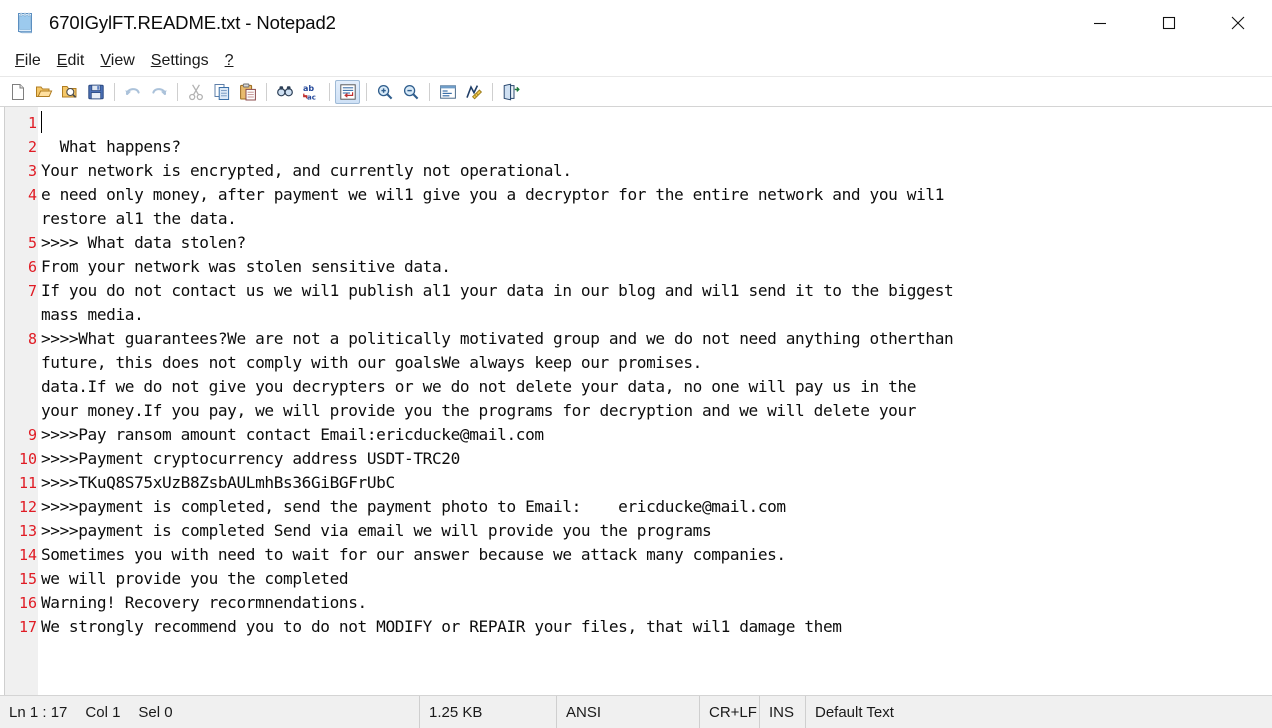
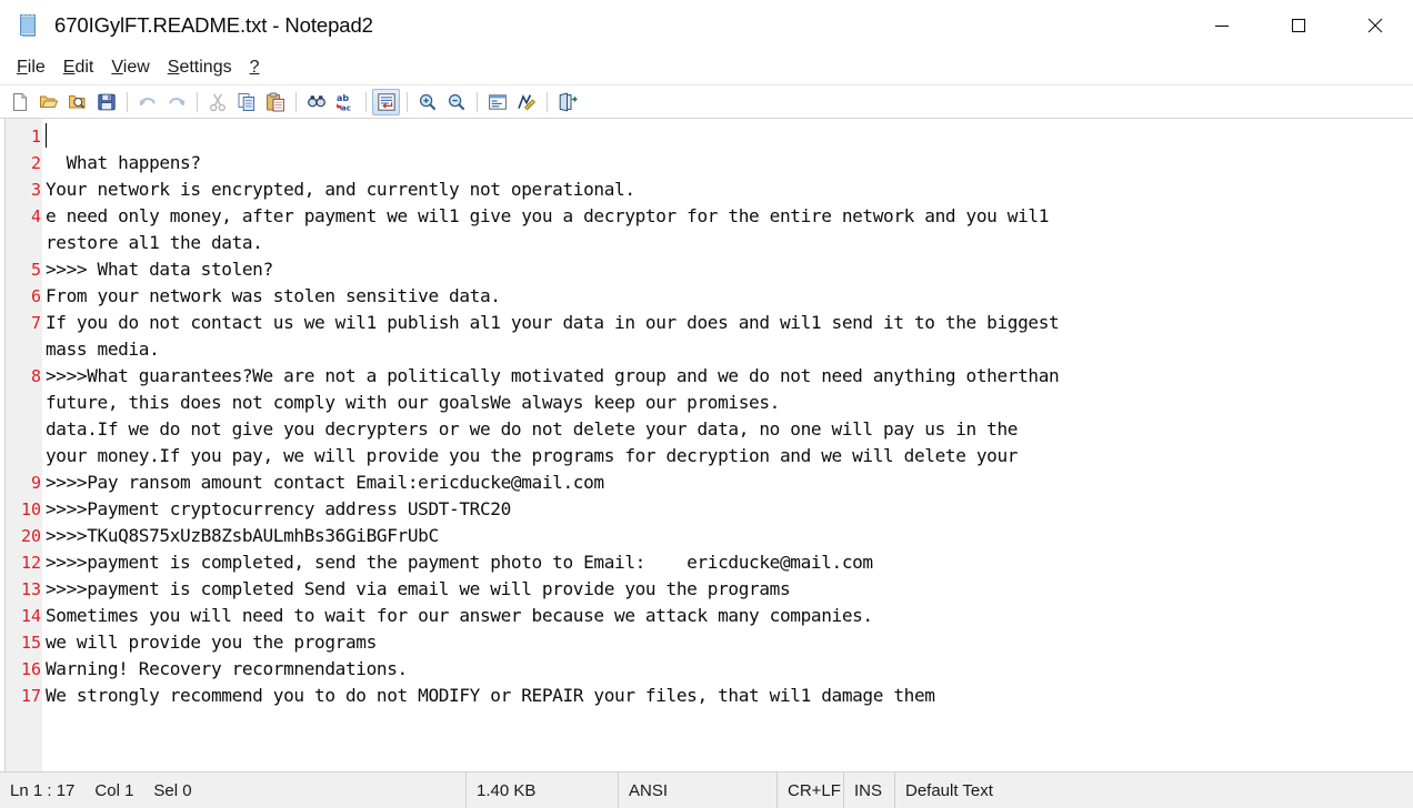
  670IGylFT.README.txt - Notepad2
  File
  Edit
  View
  Settings
  ?
  ab
  ac
  1
  2
  3
  4
  5
  6
  7
  8
  9
  10
- 11
+ 20
  12
  13
  14
  15
  16
  17
  What happens?
  Your network is encrypted, and currently not operational.
  e need only money, after payment we wil1 give you a decryptor for the entire network and you wil1
  restore al1 the data.
  >>>> What data stolen?
  From your network was stolen sensitive data.
- If you do not contact us we wil1 publish al1 your data in our blog and wil1 send it to the biggest
+ If you do not contact us we wil1 publish al1 your data in our does and wil1 send it to the biggest
  mass media.
  >>>>What guarantees?We are not a politically motivated group and we do not need anything otherthan
  future, this does not comply with our goalsWe always keep our promises.
  data.If we do not give you decrypters or we do not delete your data, no one will pay us in the
  your money.If you pay, we will provide you the programs for decryption and we will delete your
  >>>>Pay ransom amount contact Email:ericducke@mail.com
  >>>>Payment cryptocurrency address USDT-TRC20
  >>>>TKuQ8S75xUzB8ZsbAULmhBs36GiBGFrUbC
  >>>>payment is completed, send the payment photo to Email: ericducke@mail.com
  >>>>payment is completed Send via email we will provide you the programs
- Sometimes you with need to wait for our answer because we attack many companies.
+ Sometimes you will need to wait for our answer because we attack many companies.
- we will provide you the completed
+ we will provide you the programs
  Warning! Recovery recormnendations.
  We strongly recommend you to do not MODIFY or REPAIR your files, that wil1 damage them
  Ln 1 : 17
  Col 1
  Sel 0
- 1.25 KB
+ 1.40 KB
  ANSI
  CR+LF
  INS
  Default Text
